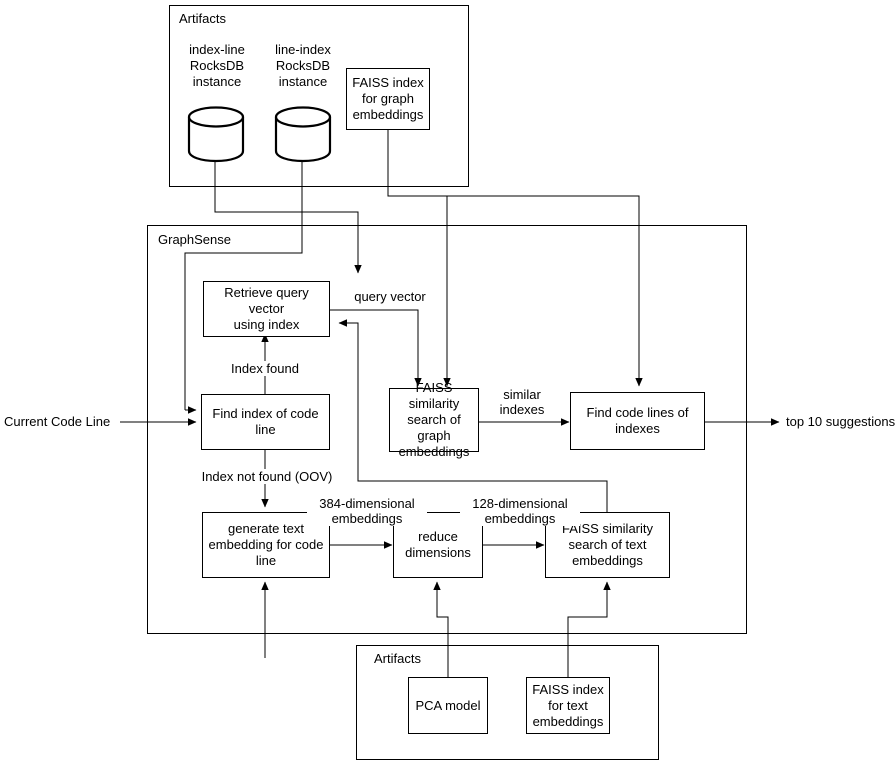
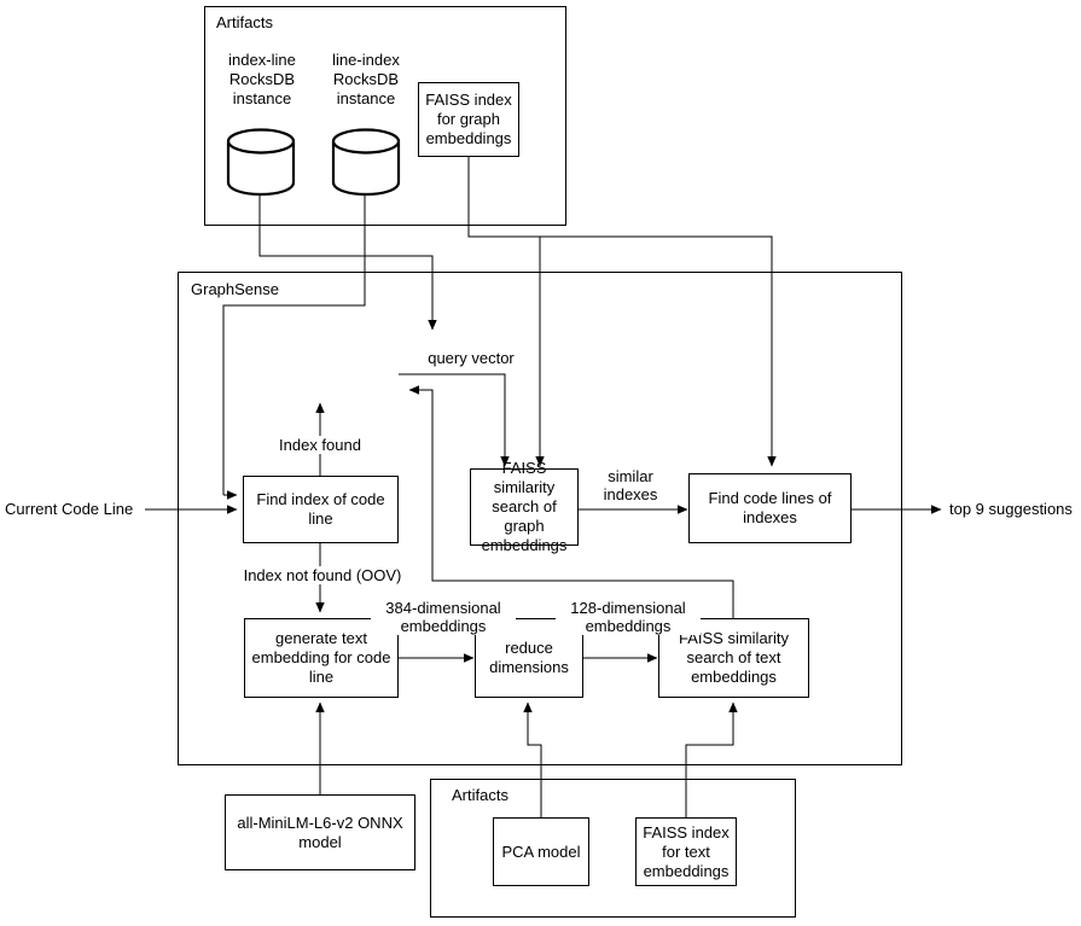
  Artifacts
  index-line
  RocksDB
  instance
  line-index
  RocksDB
  instance
  FAISS index
  for graph
  embeddings
  GraphSense
- Retrieve query vector
- using index
  Find index of code
  line
  FAISS similarity
  search of graph
  embeddings
  Find code lines of
  indexes
  generate text
  embedding for code
  line
  reduce
  dimensions
  FAISS similarity
  search of text
  embeddings
  Artifacts
  PCA model
  FAISS index
  for text
  embeddings
+ all-MiniLM-L6-v2 ONNX
+ model
  query vector
  Index found
  Index not found (OOV)
  similar
  indexes
  384-dimensional
  embeddings
  128-dimensional
  embeddings
  Current Code Line
- top 10 suggestions
+ top 9 suggestions
